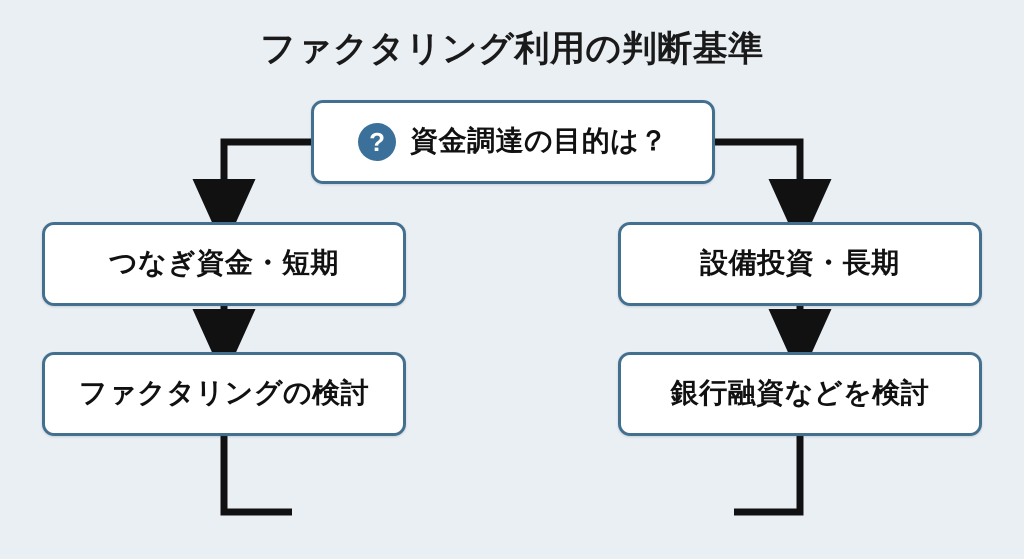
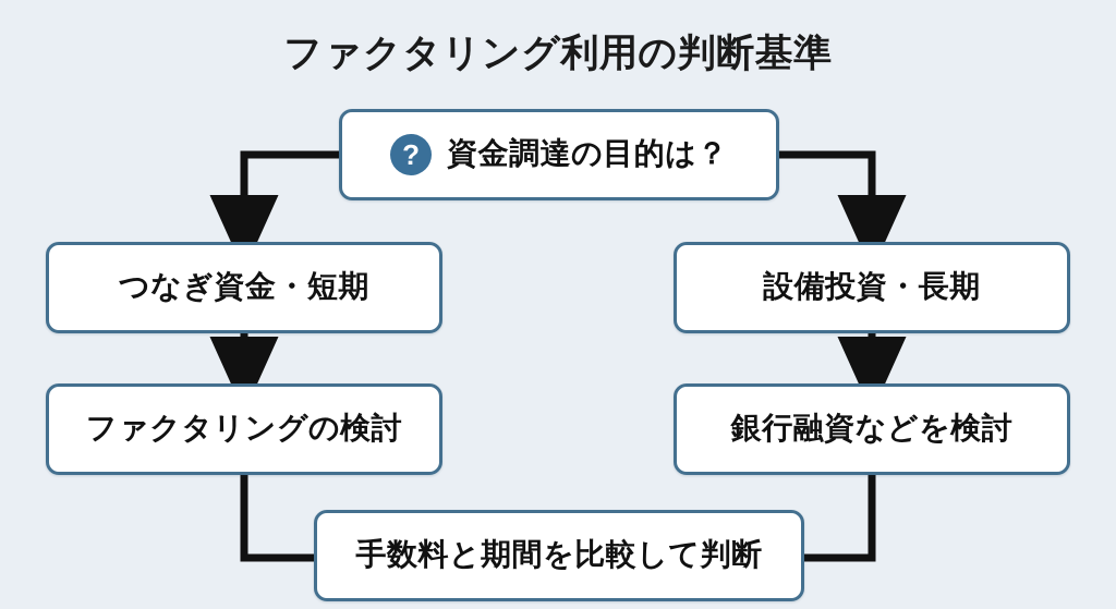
  ファクタリング利用の判断基準
  ?
  資金調達の目的は？
  つなぎ資金・短期
  設備投資・長期
  ファクタリングの検討
  銀行融資などを検討
+ 手数料と期間を比較して判断
